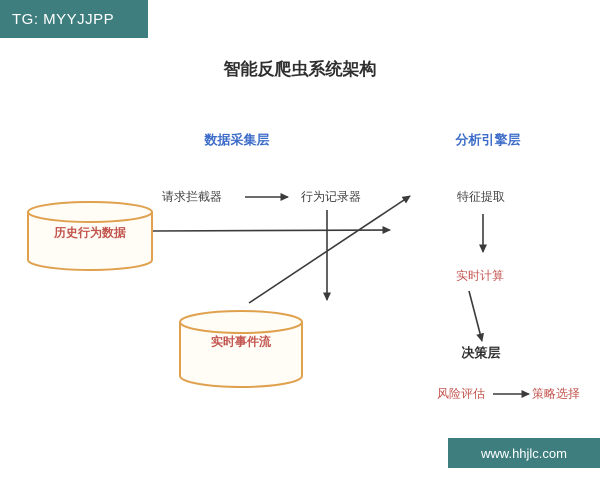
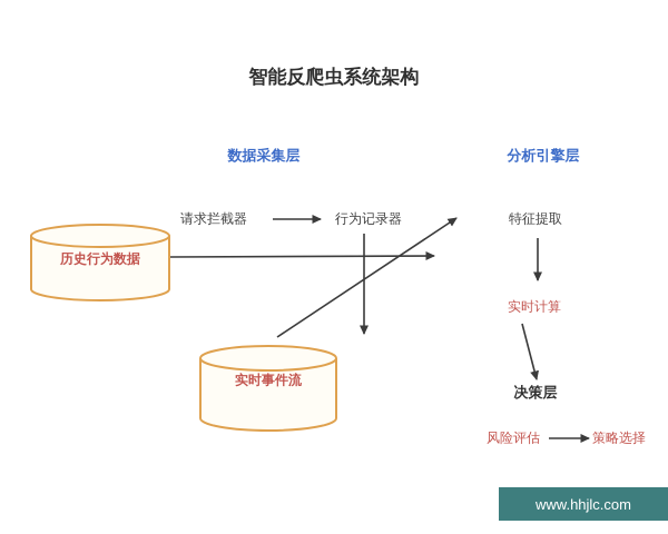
- TG: MYYJJPP
  www.hhjlc.com
  智能反爬虫系统架构
  数据采集层
  分析引擎层
  决策层
  请求拦截器
  行为记录器
  特征提取
  实时计算
  风险评估
  策略选择
  历史行为数据
  实时事件流
